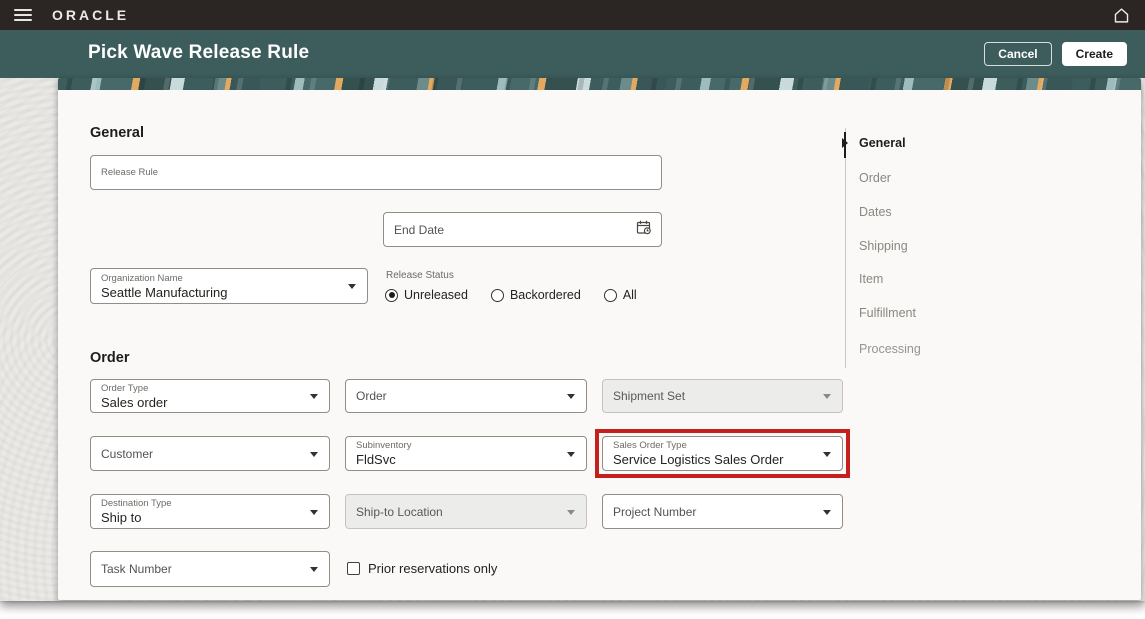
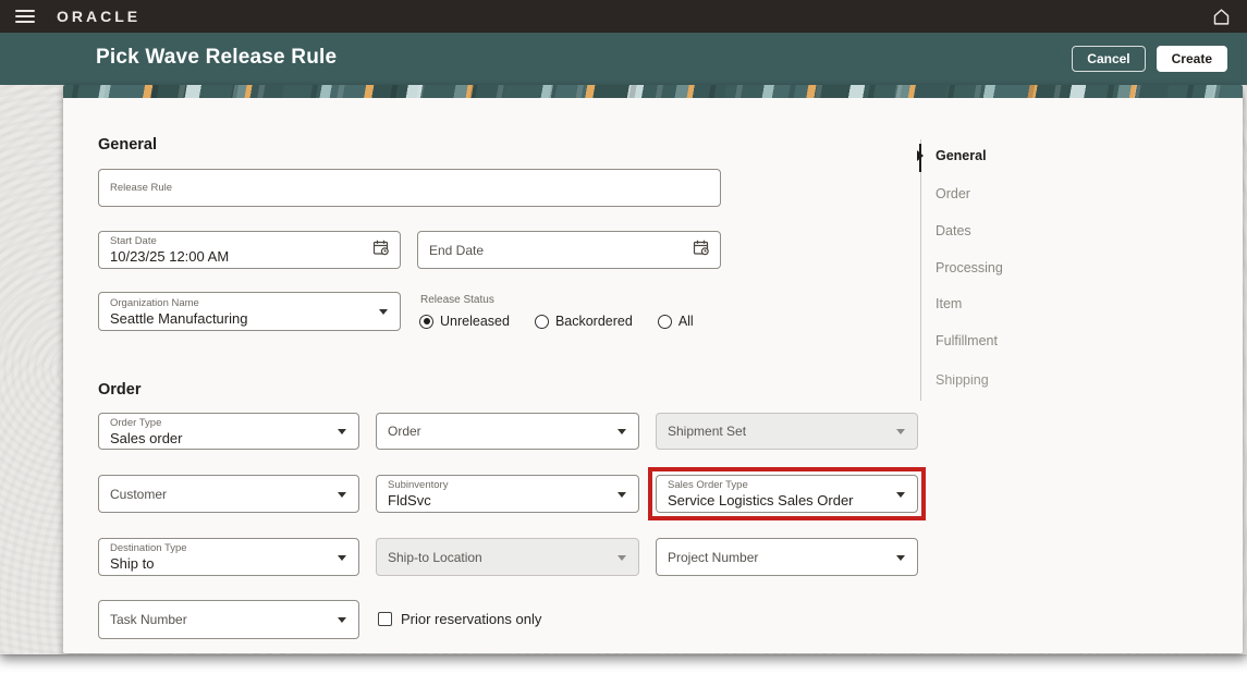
  ORACLE
  Pick Wave Release Rule
  Cancel
  Create
  General
  Release Rule
+ Start Date
+ 10/23/25 12:00 AM
  End Date
  Organization Name
  Seattle Manufacturing
  Release Status
  Unreleased
  Backordered
  All
  Order
  Order Type
  Sales order
  Order
  Shipment Set
  Customer
  Subinventory
  FldSvc
  Sales Order Type
  Service Logistics Sales Order
  Destination Type
  Ship to
  Ship-to Location
  Project Number
  Task Number
  Prior reservations only
  General
  Order
  Dates
- Shipping
+ Processing
  Item
  Fulfillment
- Processing
+ Shipping
